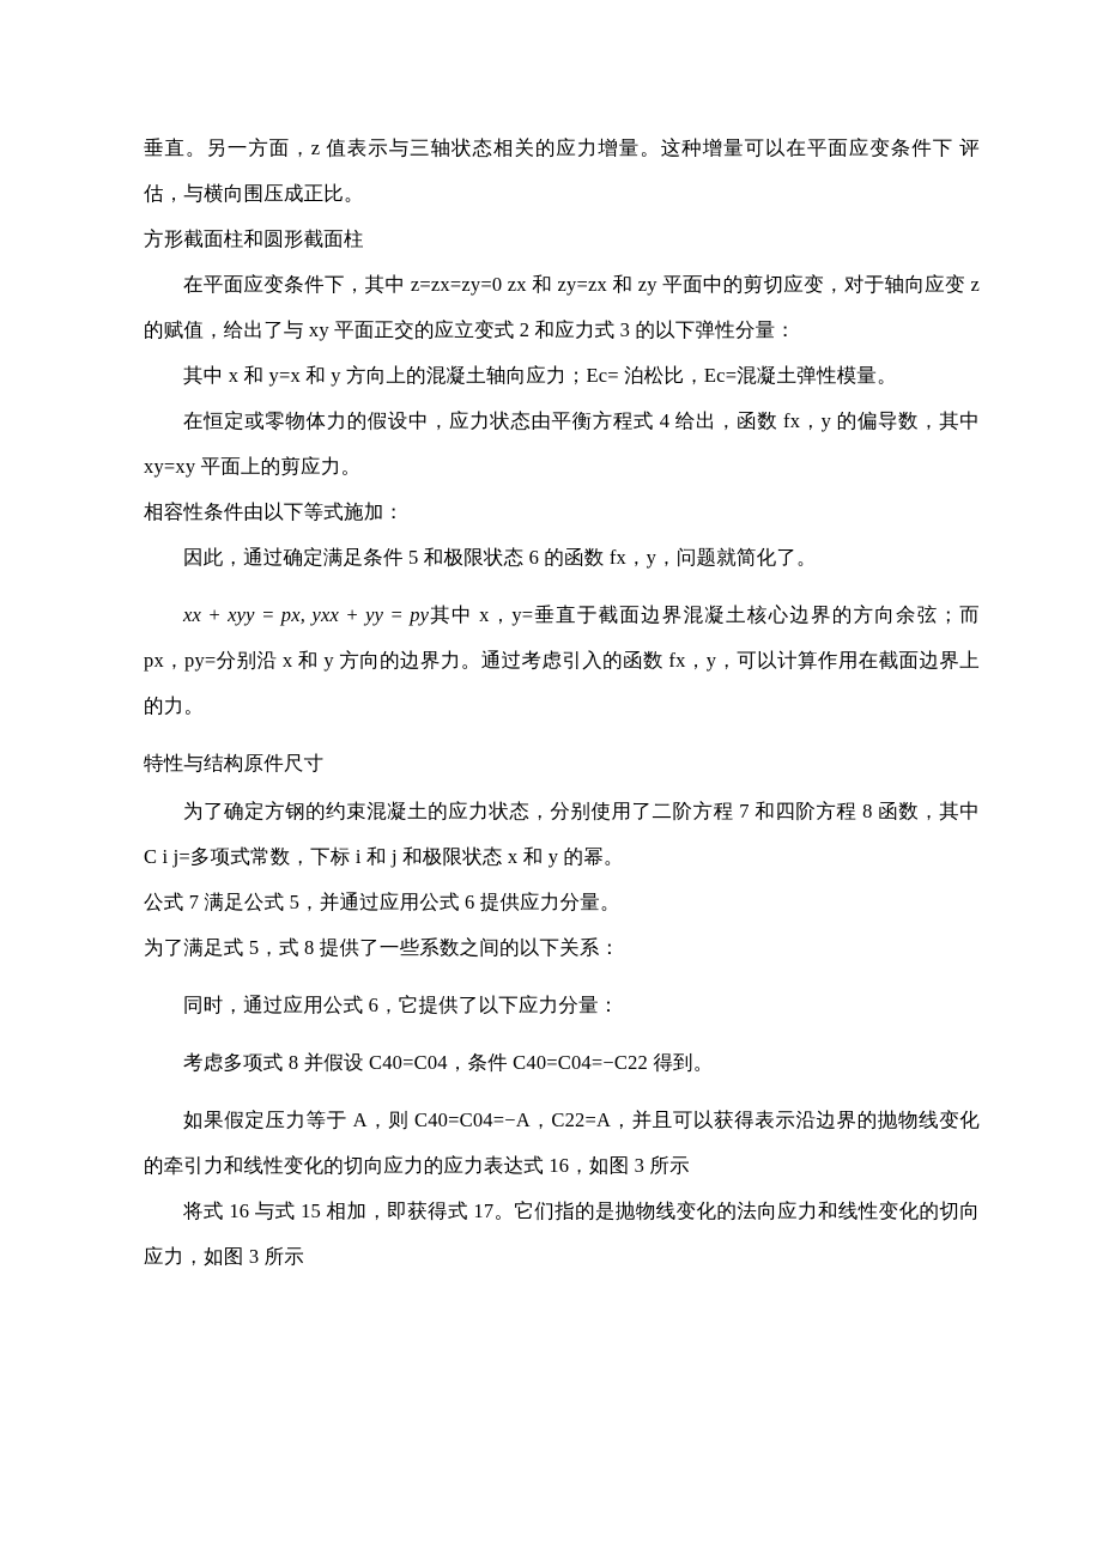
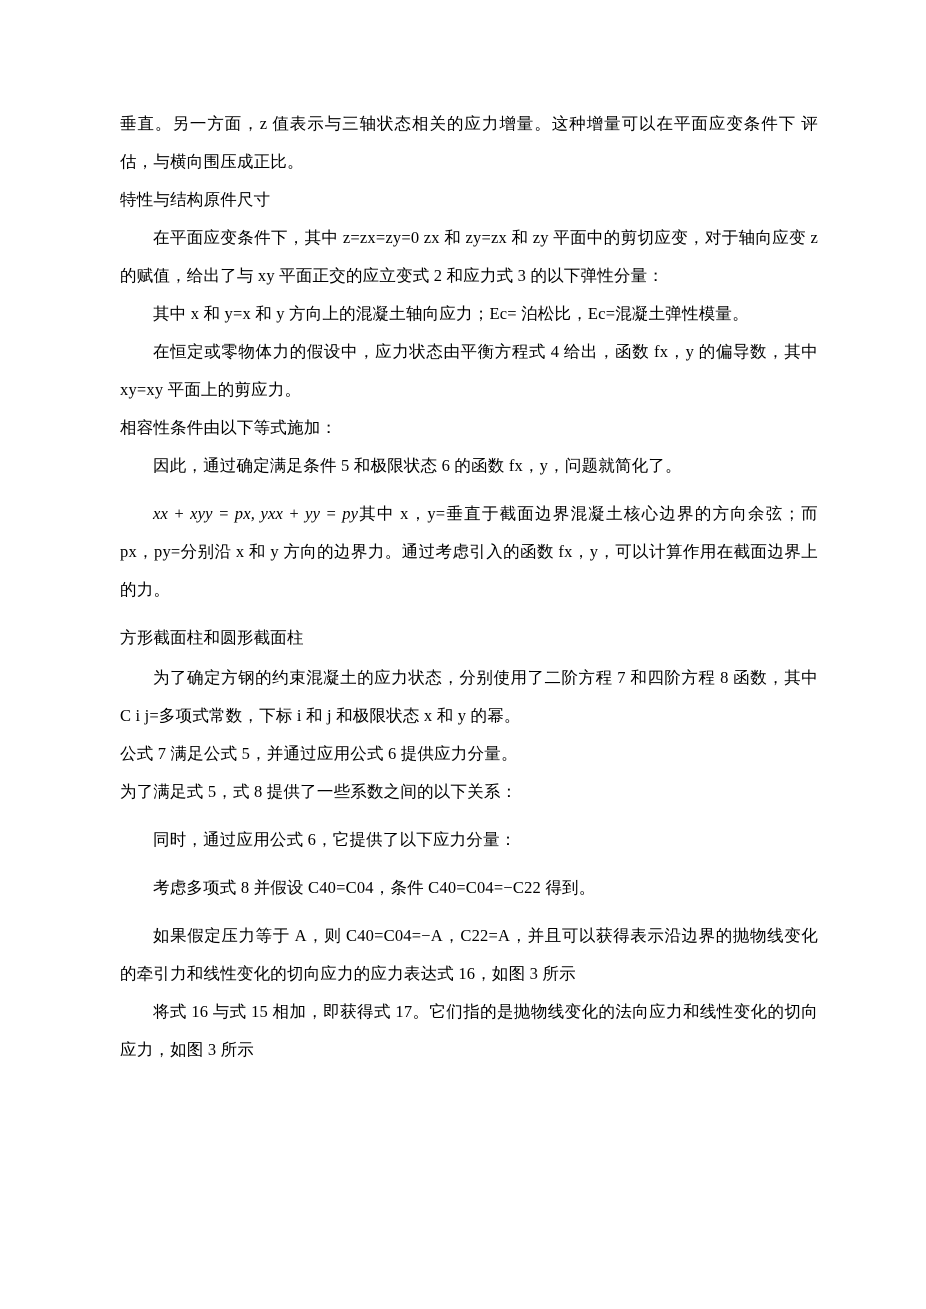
  垂直。另一方面，z 值表示与三轴状态相关的应力增量。这种增量可以在平面应变条件下 评估，与横向围压成正比。
- 方形截面柱和圆形截面柱
+ 特性与结构原件尺寸
  在平面应变条件下，其中 z=zx=zy=0 zx 和 zy=zx 和 zy 平面中的剪切应变，对于轴向应变 z 的赋值，给出了与 xy 平面正交的应立变式 2 和应力式 3 的以下弹性分量：
  其中 x 和 y=x 和 y 方向上的混凝土轴向应力；Ec= 泊松比，Ec=混凝土弹性模量。
  在恒定或零物体力的假设中，应力状态由平衡方程式 4 给出，函数 fx，y 的偏导数，其中 xy=xy 平面上的剪应力。
  相容性条件由以下等式施加：
  因此，通过确定满足条件 5 和极限状态 6 的函数 fx，y，问题就简化了。
  xx + xyy = px, yxx + yy = py其中 x，y=垂直于截面边界混凝土核心边界的方向余弦；而 px，py=分别沿 x 和 y 方向的边界力。通过考虑引入的函数 fx，y，可以计算作用在截面边界上的力。
- 特性与结构原件尺寸
+ 方形截面柱和圆形截面柱
  为了确定方钢的约束混凝土的应力状态，分别使用了二阶方程 7 和四阶方程 8 函数，其中 C i j=多项式常数，下标 i 和 j 和极限状态 x 和 y 的幂。
  公式 7 满足公式 5，并通过应用公式 6 提供应力分量。
  为了满足式 5，式 8 提供了一些系数之间的以下关系：
  同时，通过应用公式 6，它提供了以下应力分量：
  考虑多项式 8 并假设 C40=C04，条件 C40=C04=−C22 得到。
  如果假定压力等于 A，则 C40=C04=−A，C22=A，并且可以获得表示沿边界的抛物线变化的牵引力和线性变化的切向应力的应力表达式 16，如图 3 所示
  将式 16 与式 15 相加，即获得式 17。它们指的是抛物线变化的法向应力和线性变化的切向应力，如图 3 所示
